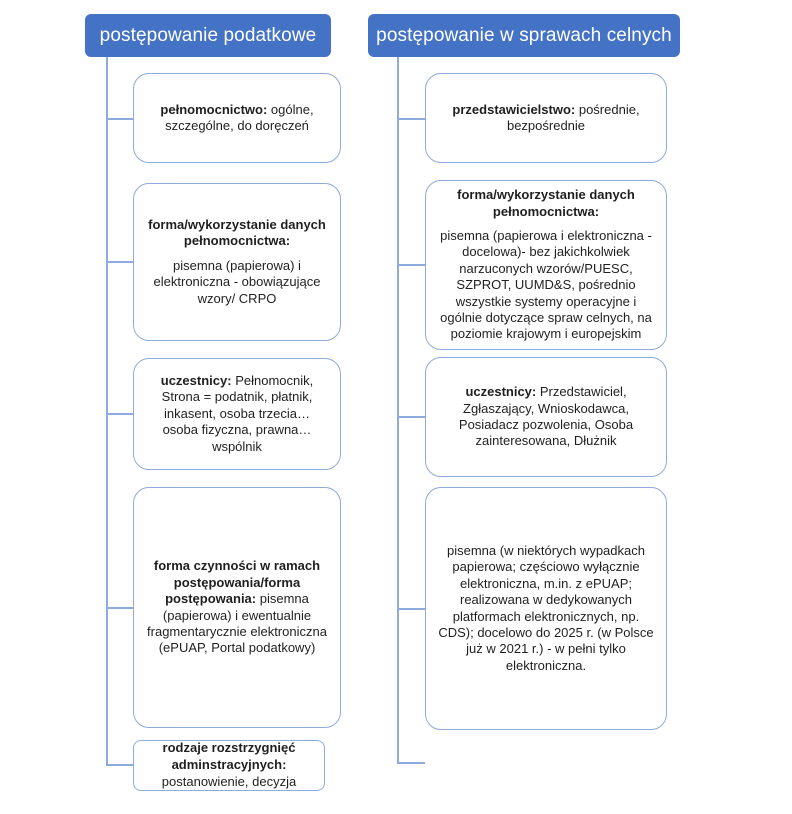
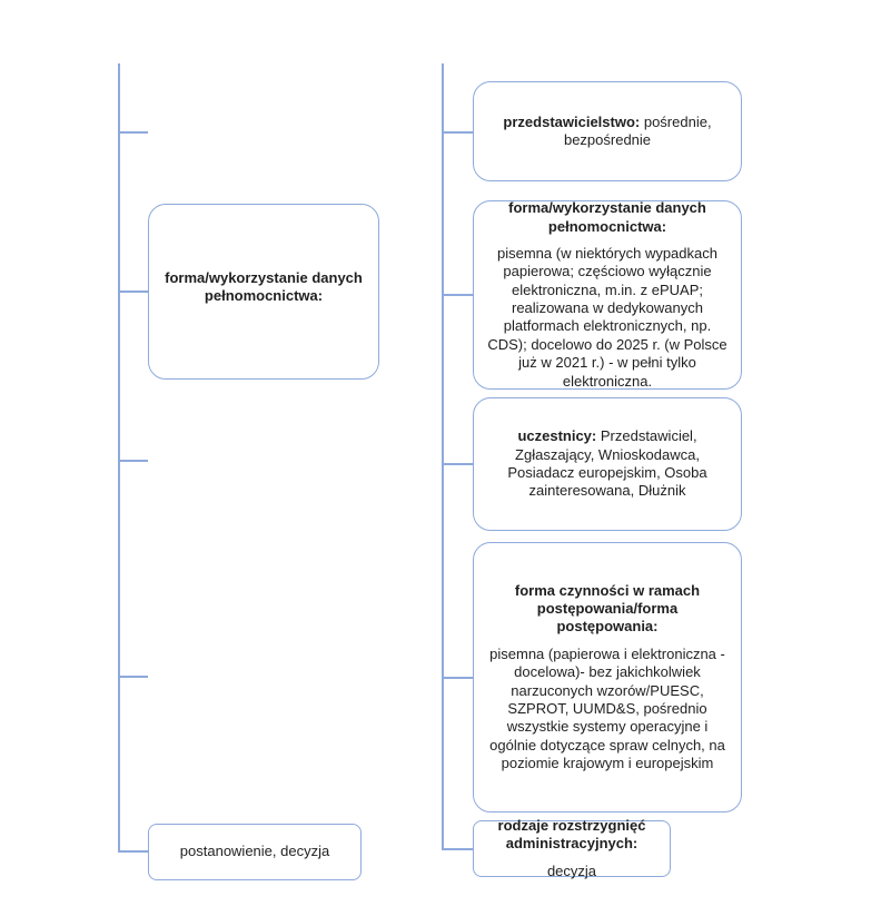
- postępowanie podatkowe
- postępowanie w sprawach celnych
- pełnomocnictwo: ogólne, szczególne, do doręczeń
  forma/wykorzystanie danych pełnomocnictwa:
- pisemna (papierowa) i elektroniczna - obowiązujące wzory/ CRPO
- uczestnicy: Pełnomocnik, Strona = podatnik, płatnik, inkasent, osoba trzecia… osoba fizyczna, prawna…wspólnik
- forma czynności w ramach postępowania/forma postępowania: pisemna (papierowa) i ewentualnie fragmentarycznie elektroniczna (ePUAP, Portal podatkowy)
- rodzaje rozstrzygnięć adminstracyjnych:
  postanowienie, decyzja
  przedstawicielstwo: pośrednie, bezpośrednie
  forma/wykorzystanie danych pełnomocnictwa:
- pisemna (papierowa i elektroniczna - docelowa)- bez jakichkolwiek narzuconych wzorów/PUESC, SZPROT, UUMD&S, pośrednio wszystkie systemy operacyjne i ogólnie dotyczące spraw celnych, na poziomie krajowym i europejskim
+ pisemna (w niektórych wypadkach papierowa; częściowo wyłącznie elektroniczna, m.in. z ePUAP; realizowana w dedykowanych platformach elektronicznych, np. CDS); docelowo do 2025 r. (w Polsce już w 2021 r.) - w pełni tylko elektroniczna.
- uczestnicy: Przedstawiciel, Zgłaszający, Wnioskodawca, Posiadacz pozwolenia, Osoba zainteresowana, Dłużnik
+ uczestnicy: Przedstawiciel, Zgłaszający, Wnioskodawca, Posiadacz europejskim, Osoba zainteresowana, Dłużnik
+ forma czynności w ramach postępowania/forma postępowania:
- pisemna (w niektórych wypadkach papierowa; częściowo wyłącznie elektroniczna, m.in. z ePUAP; realizowana w dedykowanych platformach elektronicznych, np. CDS); docelowo do 2025 r. (w Polsce już w 2021 r.) - w pełni tylko elektroniczna.
+ pisemna (papierowa i elektroniczna - docelowa)- bez jakichkolwiek narzuconych wzorów/PUESC, SZPROT, UUMD&S, pośrednio wszystkie systemy operacyjne i ogólnie dotyczące spraw celnych, na poziomie krajowym i europejskim
+ rodzaje rozstrzygnięć administracyjnych:
+ decyzja
